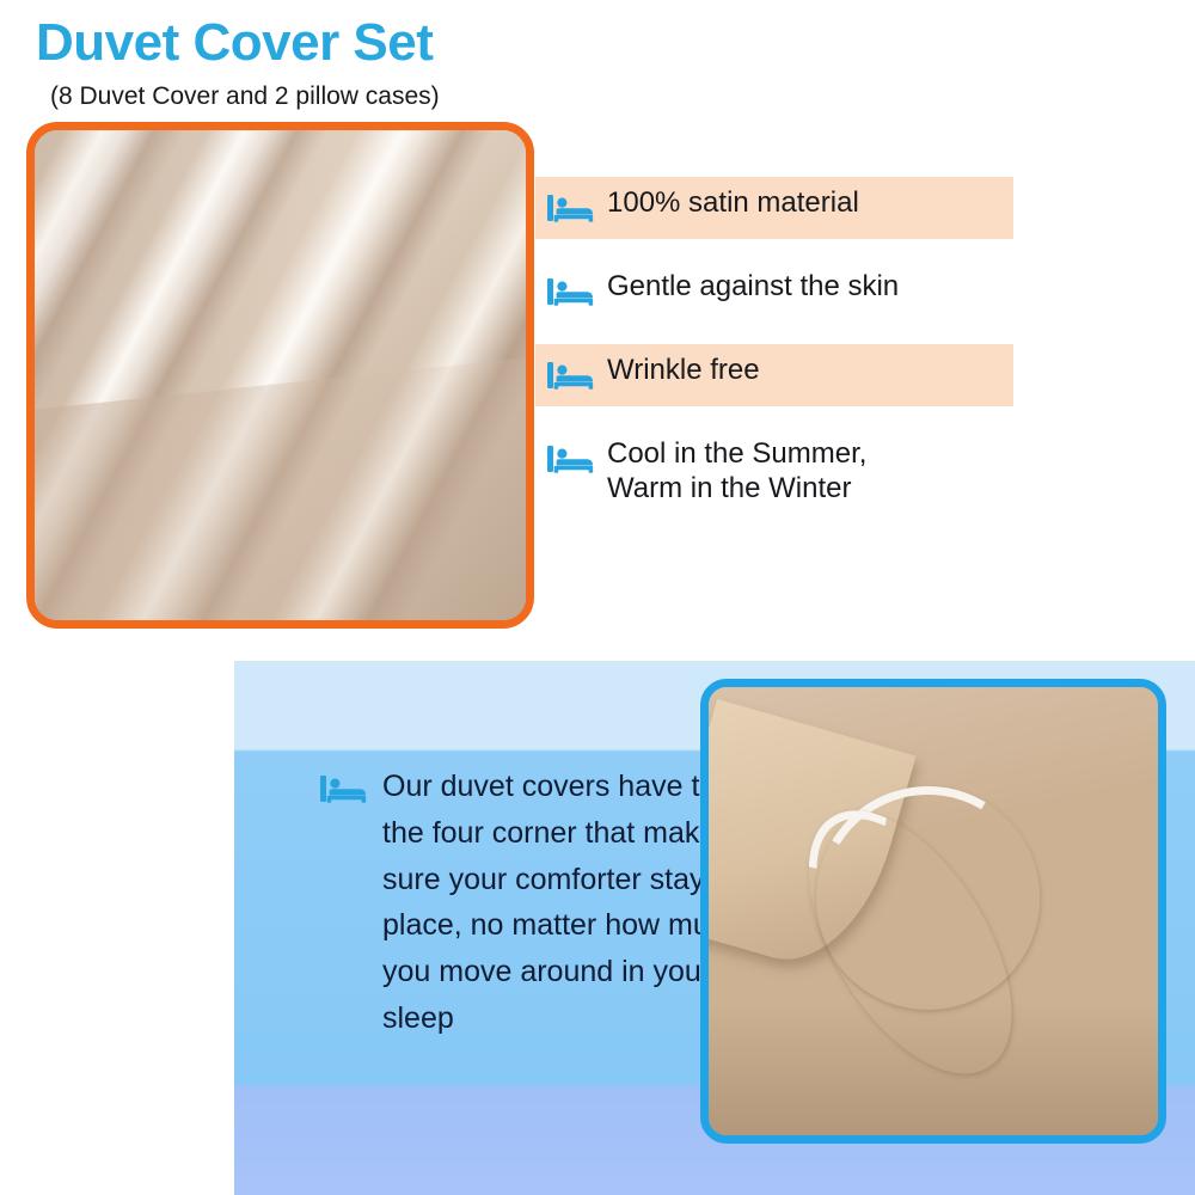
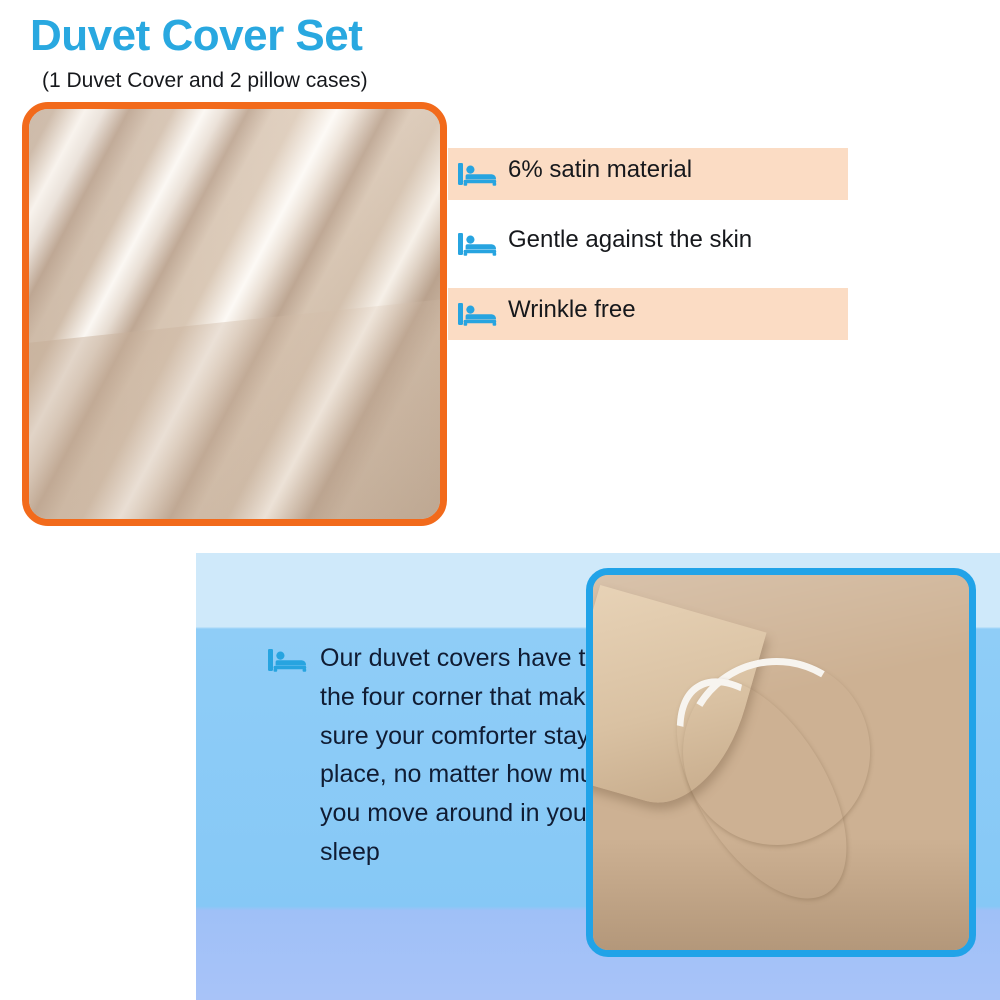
  Duvet Cover Set
- (8 Duvet Cover and 2 pillow cases)
+ (1 Duvet Cover and 2 pillow cases)
- 100% satin material
+ 6% satin material
  Gentle against the skin
  Wrinkle free
- Cool in the Summer,
- Warm in the Winter
  Our duvet covers have t the four corner that mak sure your comforter stay place, no matter how m you move around in you sleep
